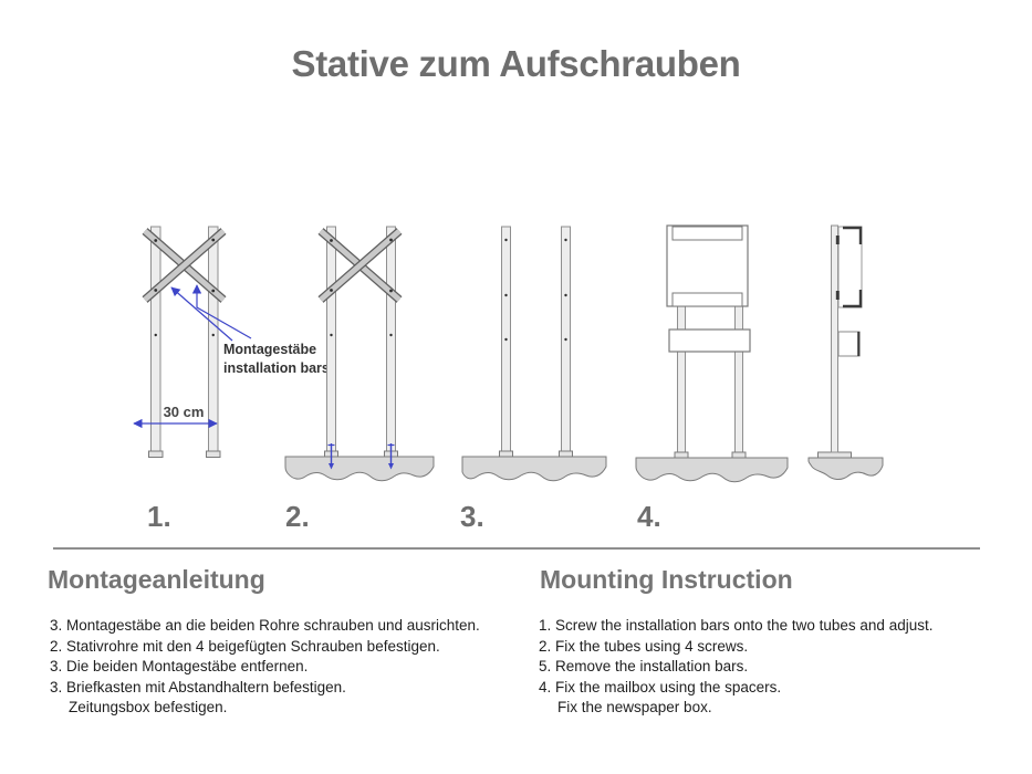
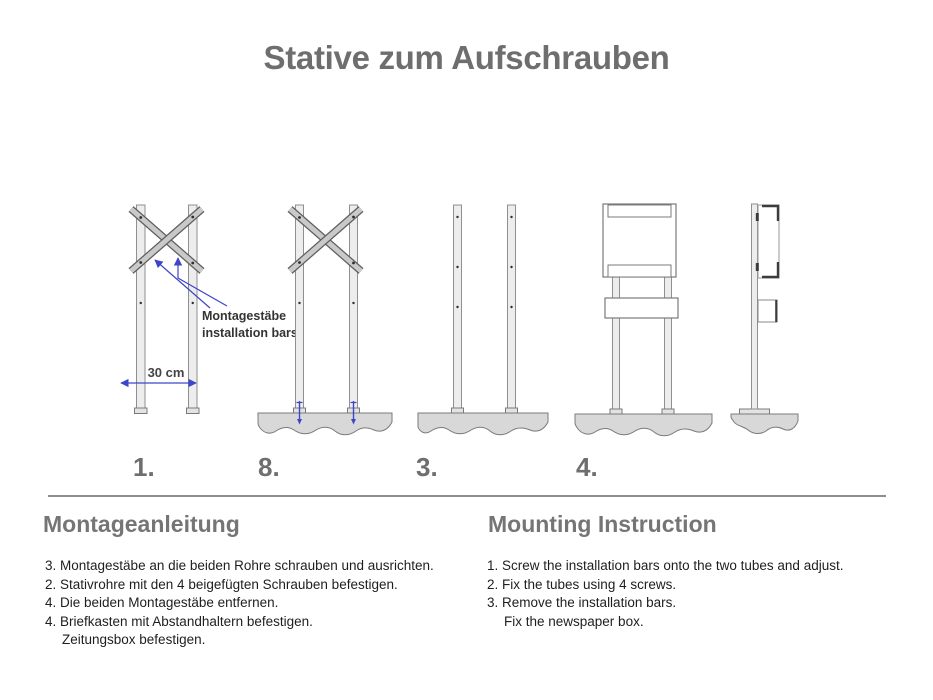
  Stative zum Aufschrauben
  Montagestäbe
  installation bars
  30 cm
  1.
- 2.
+ 8.
  3.
  4.
  Montageanleitung
  3. Montagestäbe an die beiden Rohre schrauben und ausrichten.
  2. Stativrohre mit den 4 beigefügten Schrauben befestigen.
- 3. Die beiden Montagestäbe entfernen.
+ 4. Die beiden Montagestäbe entfernen.
- 3. Briefkasten mit Abstandhaltern befestigen.
+ 4. Briefkasten mit Abstandhaltern befestigen.
  Zeitungsbox befestigen.
  Mounting Instruction
  1. Screw the installation bars onto the two tubes and adjust.
  2. Fix the tubes using 4 screws.
- 5. Remove the installation bars.
+ 3. Remove the installation bars.
- 4. Fix the mailbox using the spacers.
  Fix the newspaper box.
